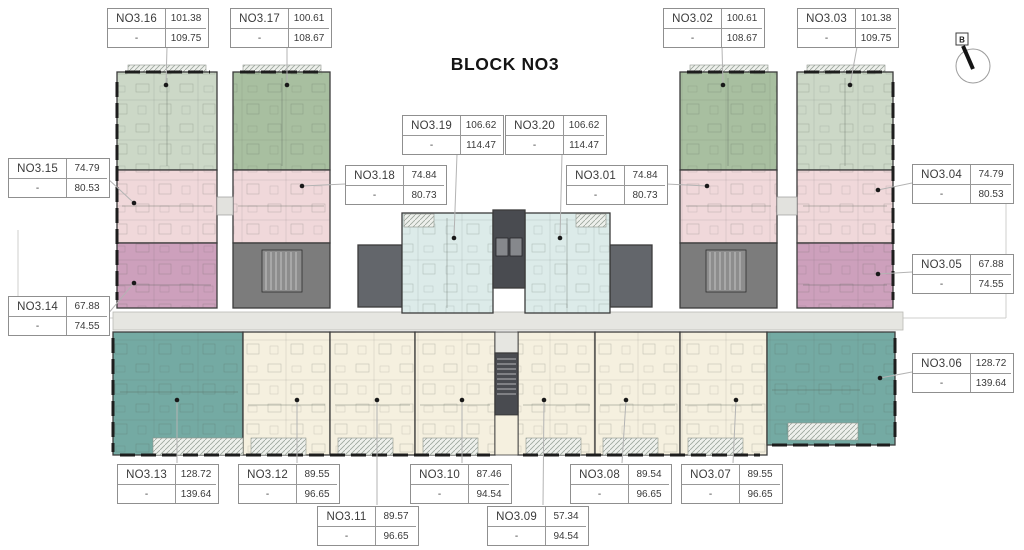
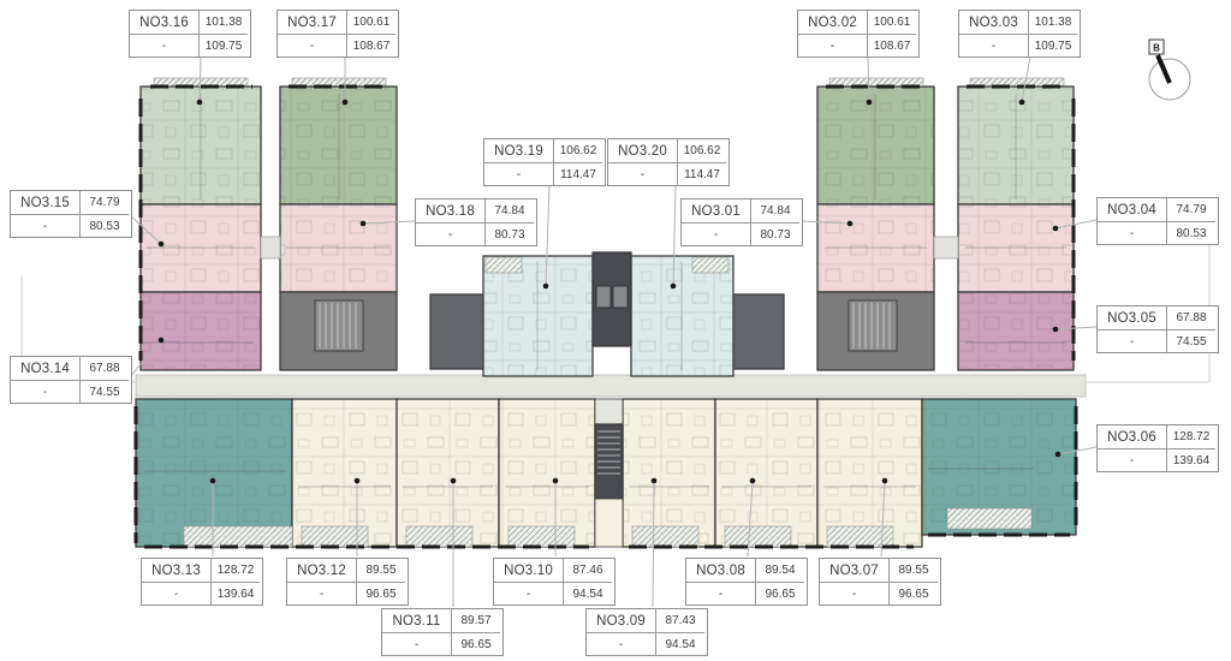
- BLOCK NO3
  B
  NO3.16
  101.38
  -
  109.75
  NO3.17
  100.61
  -
  108.67
  NO3.02
  100.61
  -
  108.67
  NO3.03
  101.38
  -
  109.75
  NO3.19
  106.62
  -
  114.47
  NO3.20
  106.62
  -
  114.47
  NO3.18
  74.84
  -
  80.73
  NO3.01
  74.84
  -
  80.73
  NO3.15
  74.79
  -
  80.53
  NO3.14
  67.88
  -
  74.55
  NO3.04
  74.79
  -
  80.53
  NO3.05
  67.88
  -
  74.55
  NO3.06
  128.72
  -
  139.64
  NO3.13
  128.72
  -
  139.64
  NO3.12
  89.55
  -
  96.65
  NO3.10
  87.46
  -
  94.54
  NO3.08
  89.54
  -
  96.65
  NO3.07
  89.55
  -
  96.65
  NO3.11
  89.57
  -
  96.65
  NO3.09
- 57.34
+ 87.43
  -
  94.54
